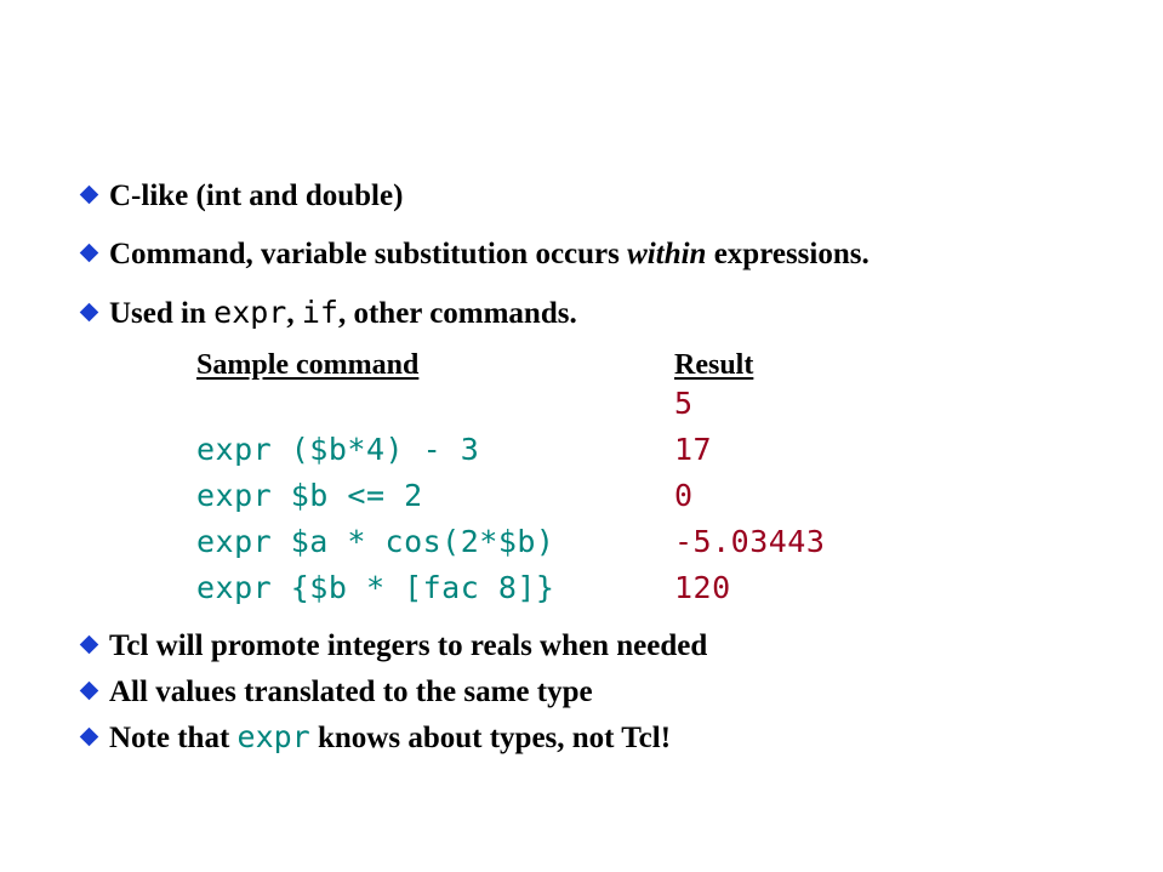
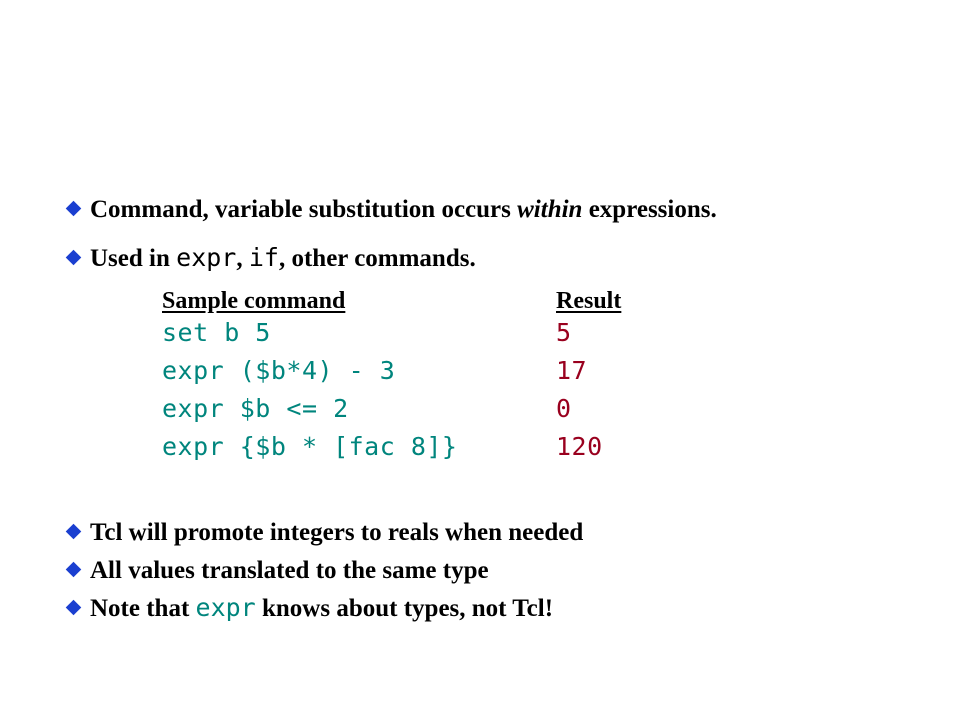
- C-like (int and double)
  Command, variable substitution occurs within expressions.
  Used in expr, if, other commands.
  Sample command
  Result
+ set b 5
  5
  expr ($b*4) - 3
  17
  expr $b <= 2
  0
- expr $a * cos(2*$b)
- -5.03443
  expr {$b * [fac 8]}
  120
  Tcl will promote integers to reals when needed
  All values translated to the same type
  Note that expr knows about types, not Tcl!
